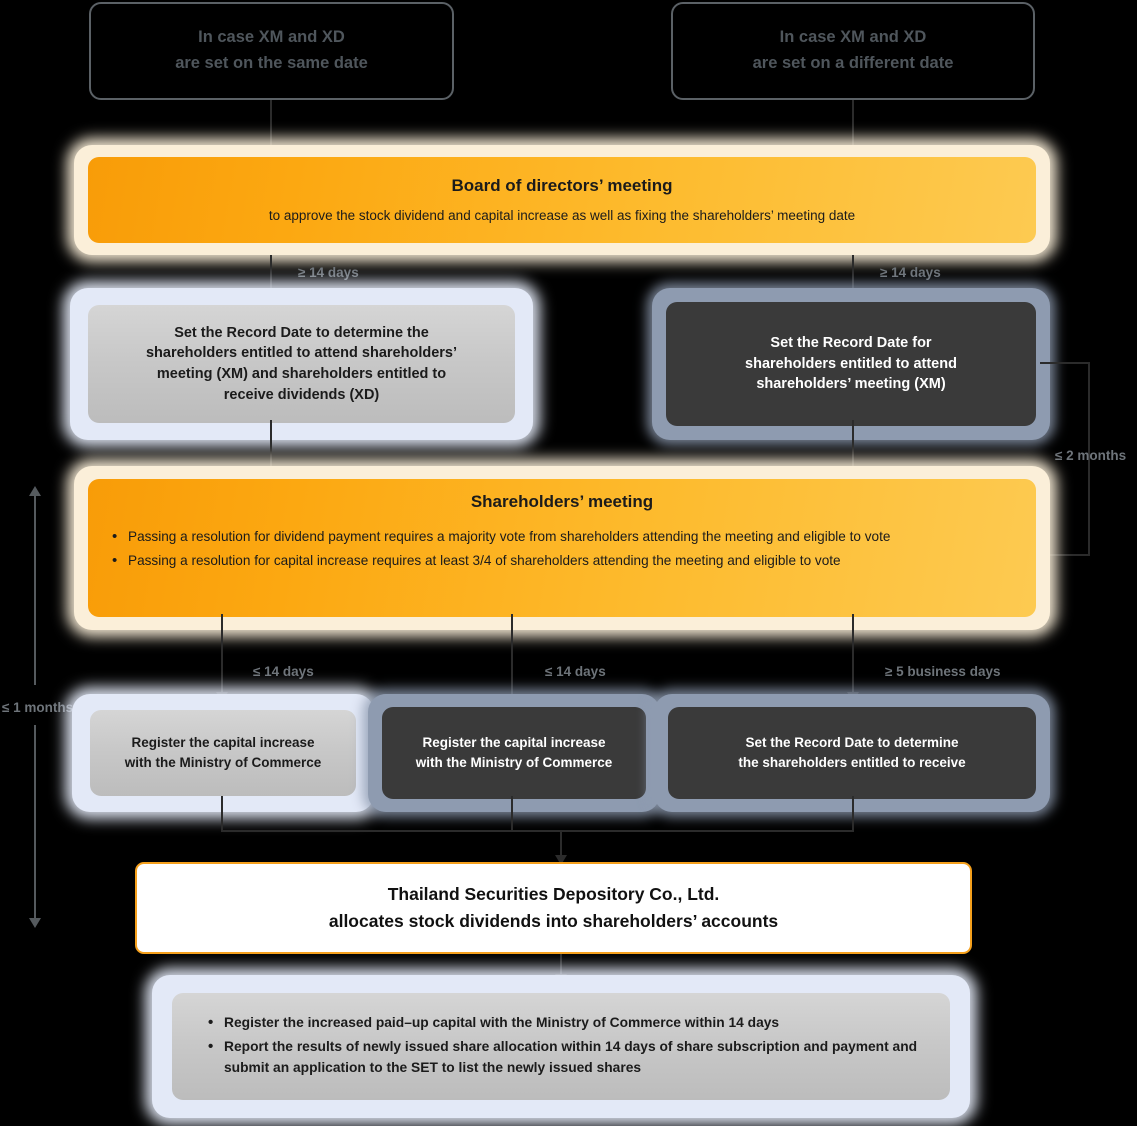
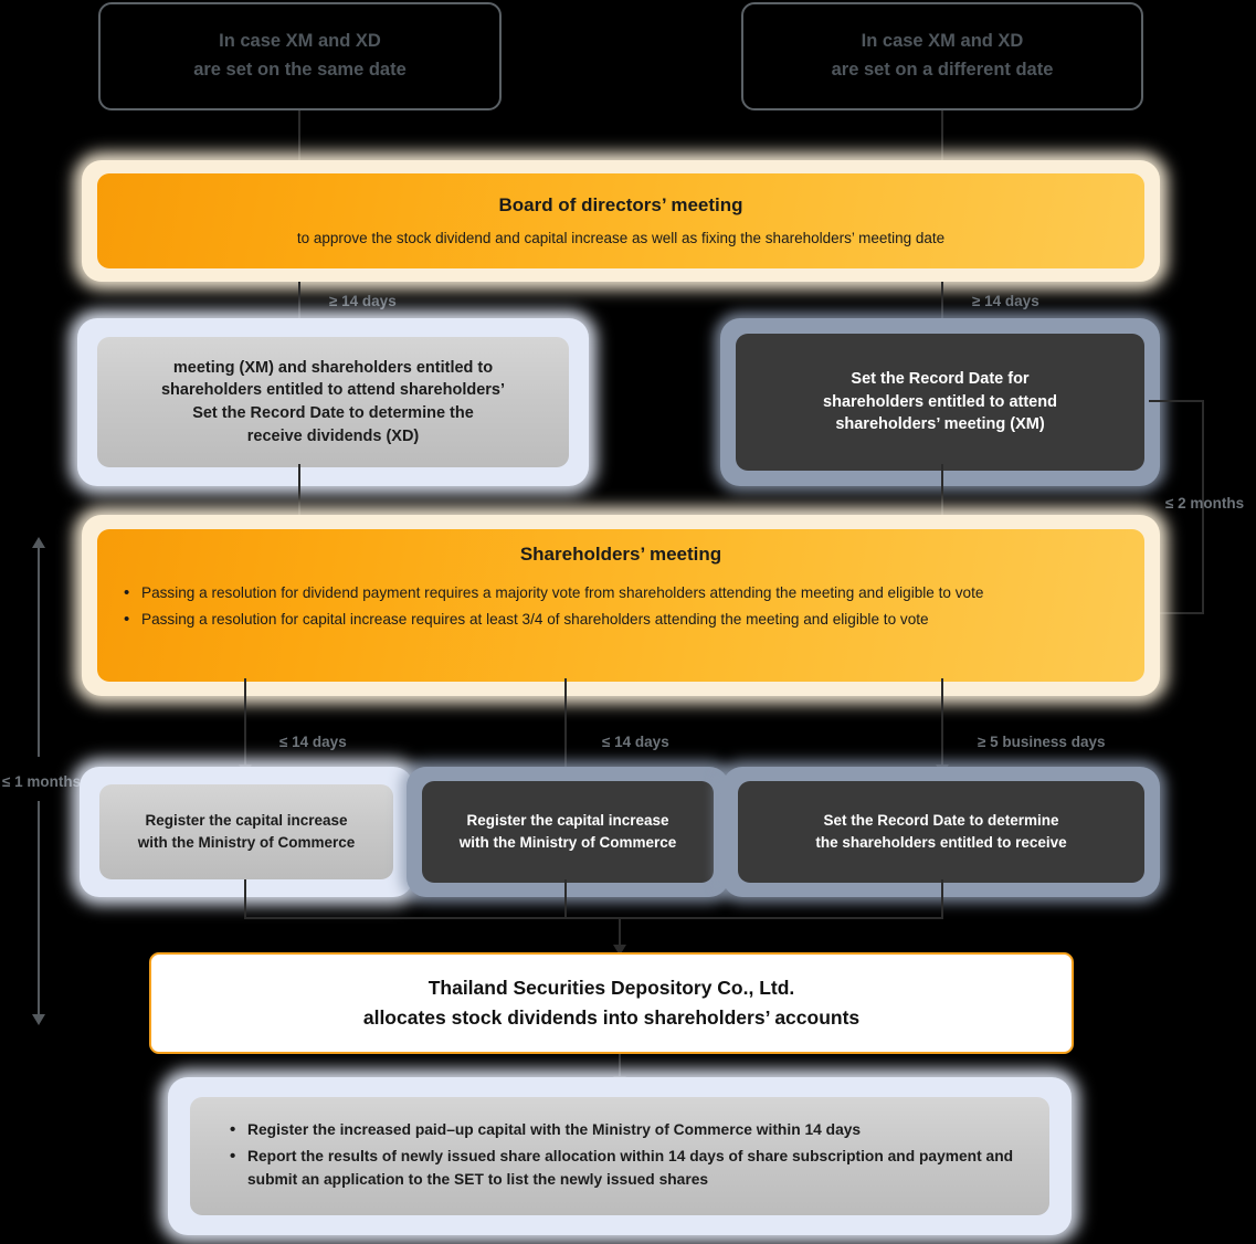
  In case XM and XD
  are set on the same date
  In case XM and XD
  are set on a different date
  Board of directors’ meeting
  to approve the stock dividend and capital increase as well as fixing the shareholders’ meeting date
  ≥ 14 days
  ≥ 14 days
- Set the Record Date to determine the
+ meeting (XM) and shareholders entitled to
  shareholders entitled to attend shareholders’
- meeting (XM) and shareholders entitled to
+ Set the Record Date to determine the
  receive dividends (XD)
  Set the Record Date for
  shareholders entitled to attend
  shareholders’ meeting (XM)
  ≤ 2 months
  Shareholders’ meeting
  Passing a resolution for dividend payment requires a majority vote from shareholders attending the meeting and eligible to vote
  Passing a resolution for capital increase requires at least 3/4 of shareholders attending the meeting and eligible to vote
  ≤ 1 months
  ≤ 14 days
  ≤ 14 days
  ≥ 5 business days
  Register the capital increase
  with the Ministry of Commerce
  Register the capital increase
  with the Ministry of Commerce
  Set the Record Date to determine
  the shareholders entitled to receive
  Thailand Securities Depository Co., Ltd.
  allocates stock dividends into shareholders’ accounts
  Register the increased paid–up capital with the Ministry of Commerce within 14 days
  Report the results of newly issued share allocation within 14 days of share subscription and payment and submit an application to the SET to list the newly issued shares
